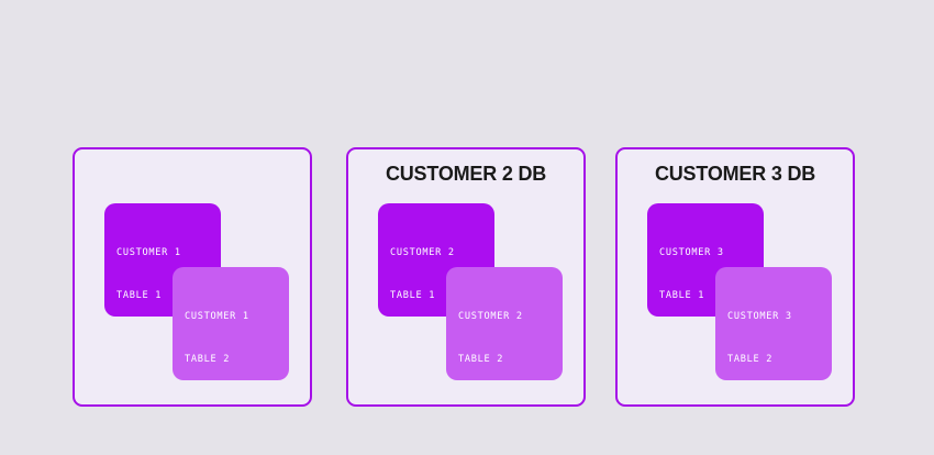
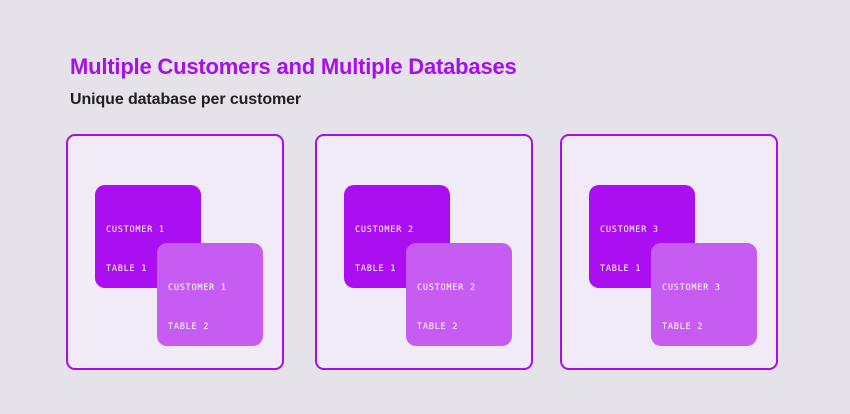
+ Multiple Customers and Multiple Databases
+ Unique database per customer
  CUSTOMER 1
  TABLE 1
  CUSTOMER 1
  TABLE 2
- CUSTOMER 2 DB
  CUSTOMER 2
  TABLE 1
  CUSTOMER 2
  TABLE 2
- CUSTOMER 3 DB
  CUSTOMER 3
  TABLE 1
  CUSTOMER 3
  TABLE 2
